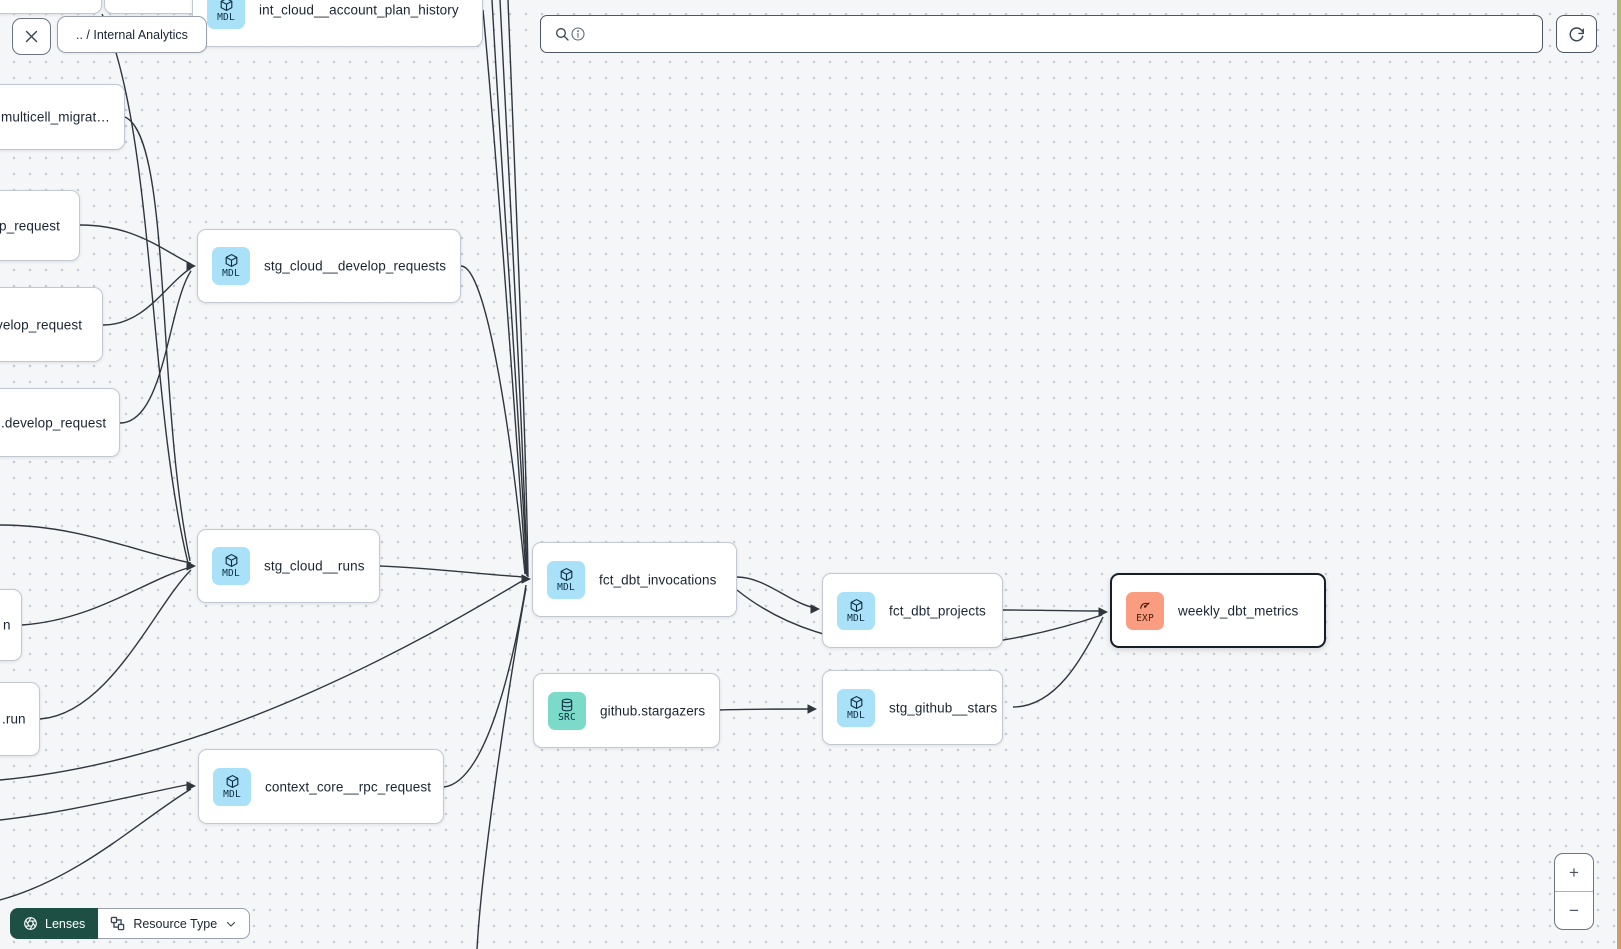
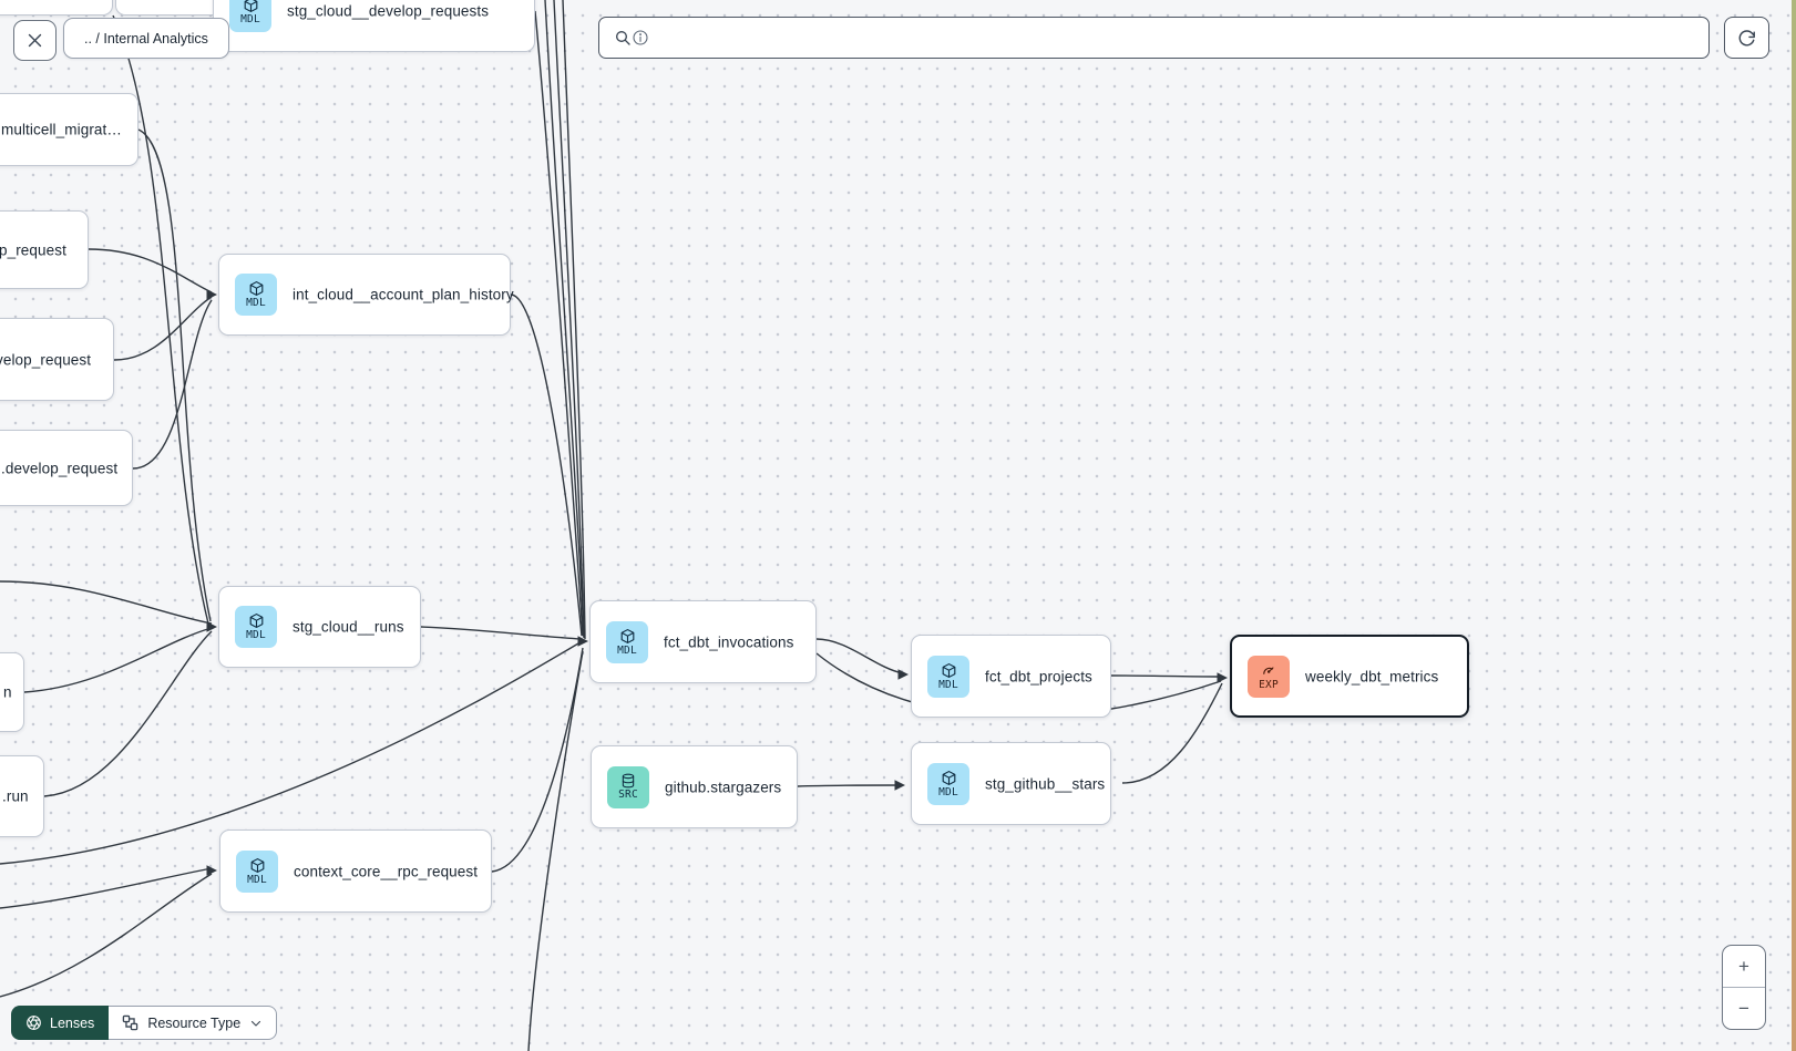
  MDL
- int_cloud__account_plan_history
+ stg_cloud__develop_requests
  multicell_migrat…
  p_request
  elop_request
  .develop_request
  MDL
- stg_cloud__develop_requests
+ int_cloud__account_plan_history
  MDL
  stg_cloud__runs
  n
  .run
  MDL
  fct_dbt_invocations
  MDL
  fct_dbt_projects
  EXP
  weekly_dbt_metrics
  SRC
  github.stargazers
  MDL
  stg_github__stars
  MDL
  context_core__rpc_request
  .. / Internal Analytics
  Lenses
  Resource Type
  +
  −
